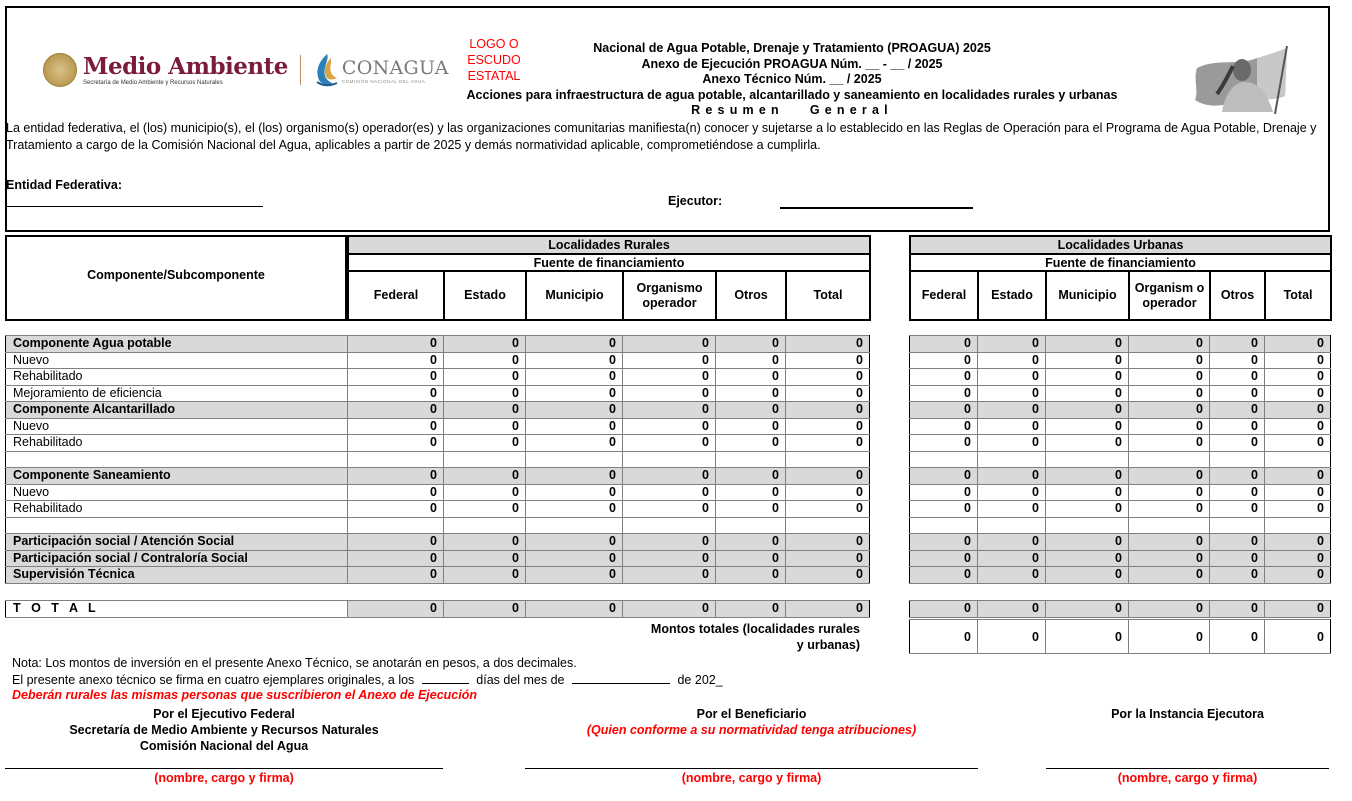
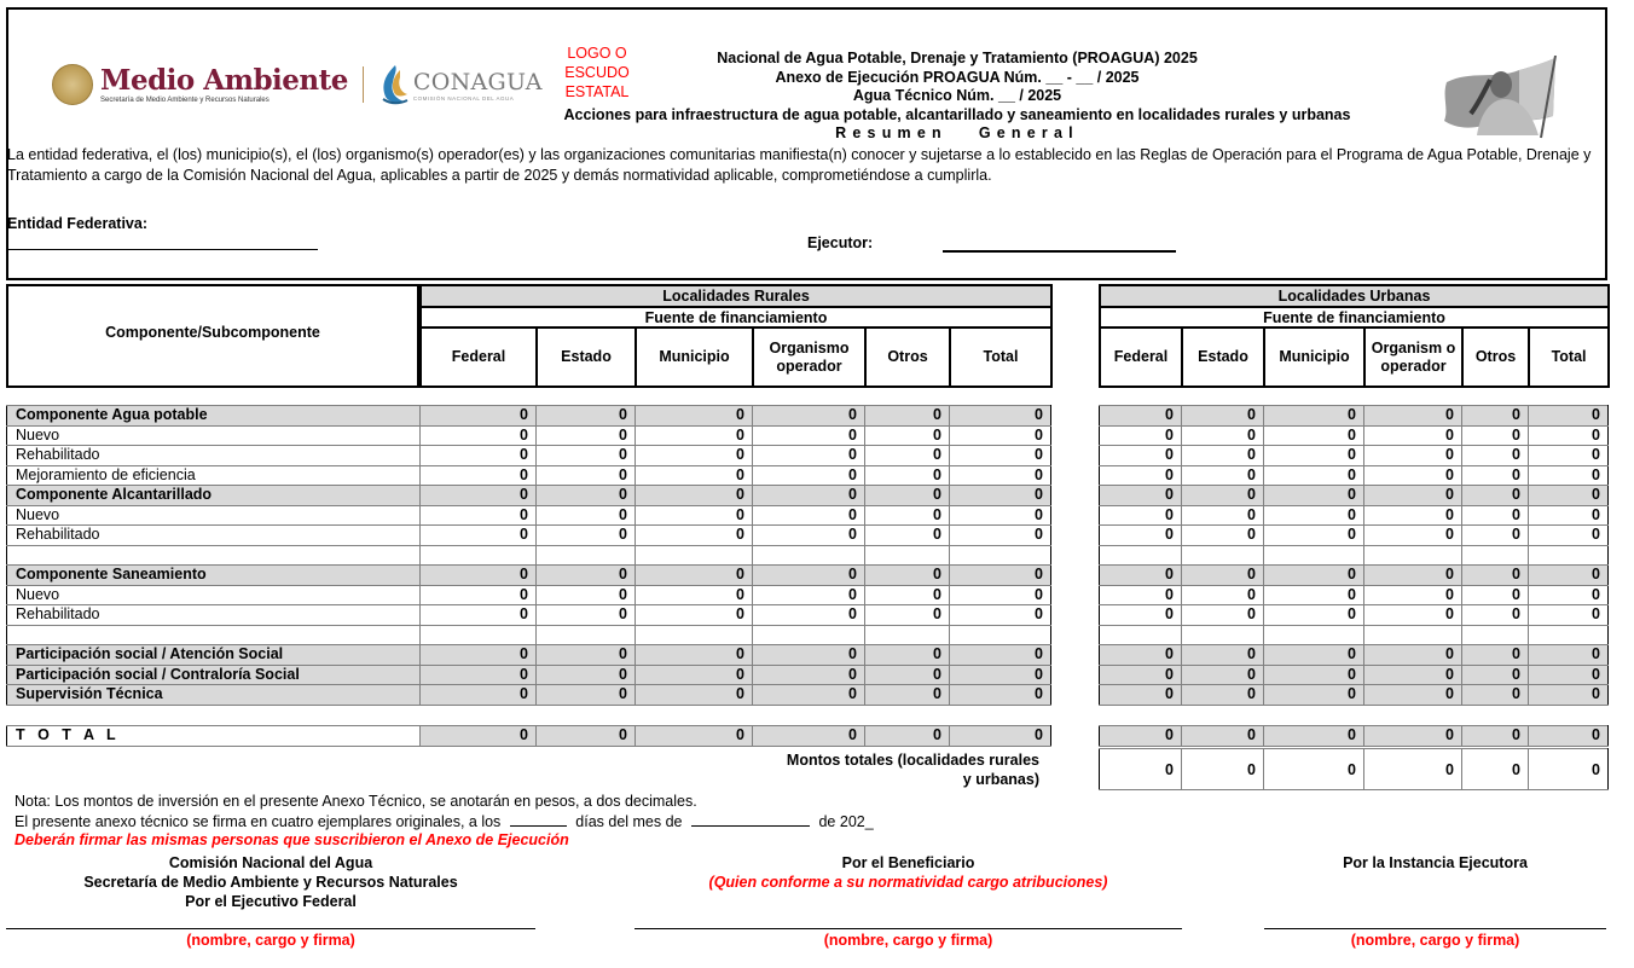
  Medio Ambiente
  CONAGUA
  LOGO O
  ESCUDO
  ESTATAL
  Nacional de Agua Potable, Drenaje y Tratamiento (PROAGUA) 2025
  Anexo de Ejecución PROAGUA Núm. __ - __ / 2025
- Anexo Técnico Núm. __ / 2025
+ Agua Técnico Núm. __ / 2025
  Acciones para infraestructura de agua potable, alcantarillado y saneamiento en localidades rurales y urbanas
  Resumen General
  La entidad federativa, el (los) municipio(s), el (los) organismo(s) operador(es) y las organizaciones comunitarias manifiesta(n) conocer y sujetarse a lo establecido en las Reglas de Operación para el Programa de Agua Potable, Drenaje y Tratamiento a cargo de la Comisión Nacional del Agua, aplicables a partir de 2025 y demás normatividad aplicable, comprometiéndose a cumplirla.
  Entidad Federativa:
  Ejecutor:
  Componente/Subcomponente
  Localidades Rurales
  Fuente de financiamiento
  Federal	Estado	Municipio	Organismo operador	Otros	Total
  Localidades Urbanas
  Fuente de financiamiento
  Federal	Estado	Municipio	Organism o operador	Otros	Total
  Componente Agua potable	0	0	0	0	0	0
  Nuevo	0	0	0	0	0	0
  Rehabilitado	0	0	0	0	0	0
  Mejoramiento de eficiencia	0	0	0	0	0	0
  Componente Alcantarillado	0	0	0	0	0	0
  Nuevo	0	0	0	0	0	0
  Rehabilitado	0	0	0	0	0	0
  Componente Saneamiento	0	0	0	0	0	0
  Nuevo	0	0	0	0	0	0
  Rehabilitado	0	0	0	0	0	0
  Participación social / Atención Social	0	0	0	0	0	0
  Participación social / Contraloría Social	0	0	0	0	0	0
  Supervisión Técnica	0	0	0	0	0	0
  0	0	0	0	0	0
  0	0	0	0	0	0
  0	0	0	0	0	0
  0	0	0	0	0	0
  0	0	0	0	0	0
  0	0	0	0	0	0
  0	0	0	0	0	0
  0	0	0	0	0	0
  0	0	0	0	0	0
  0	0	0	0	0	0
  0	0	0	0	0	0
  0	0	0	0	0	0
  0	0	0	0	0	0
  T O T A L	0	0	0	0	0	0
  0	0	0	0	0	0
  Montos totales (localidades rurales
  y urbanas)
  0	0	0	0	0	0
  Nota: Los montos de inversión en el presente Anexo Técnico, se anotarán en pesos, a dos decimales.
  El presente anexo técnico se firma en cuatro ejemplares originales, a los días del mes de de 202_
- Deberán rurales las mismas personas que suscribieron el Anexo de Ejecución
+ Deberán firmar las mismas personas que suscribieron el Anexo de Ejecución
- Por el Ejecutivo Federal
+ Comisión Nacional del Agua
  Secretaría de Medio Ambiente y Recursos Naturales
- Comisión Nacional del Agua
+ Por el Ejecutivo Federal
  Por el Beneficiario
- (Quien conforme a su normatividad tenga atribuciones)
+ (Quien conforme a su normatividad cargo atribuciones)
  Por la Instancia Ejecutora
  (nombre, cargo y firma)
  (nombre, cargo y firma)
  (nombre, cargo y firma)
